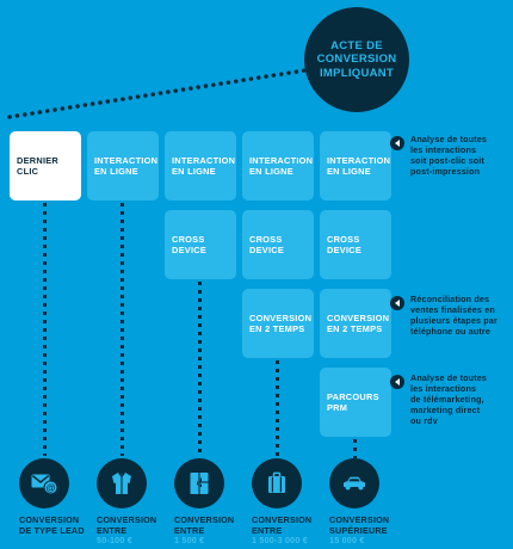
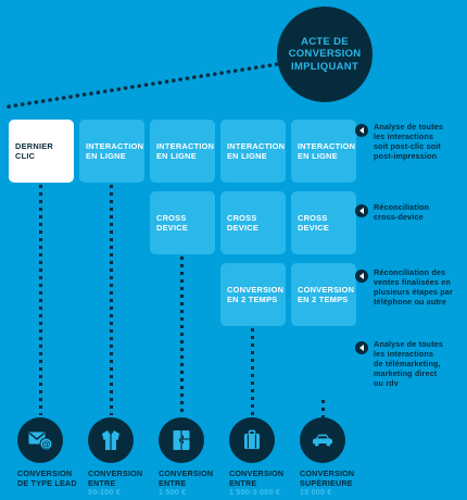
  ACTE DE
  CONVERSION
  IMPLIQUANT
  DERNIER
  CLIC
  INTERACTION
  EN LIGNE
  INTERACTION
  EN LIGNE
  INTERACTION
  EN LIGNE
  INTERACTION
  EN LIGNE
  CROSS
  DEVICE
  CROSS
  DEVICE
  CROSS
  DEVICE
  CONVERSION
  EN 2 TEMPS
  CONVERSION
  EN 2 TEMPS
- PARCOURS
- PRM
  Analyse de toutes
  les interactions
  soit post-clic soit
  post-impression
+ Réconciliation
+ cross-device
  Réconciliation des
  ventes finalisées en
  plusieurs étapes par
  téléphone ou autre
  Analyse de toutes
  les interactions
  de télémarketing,
  marketing direct
  ou rdv
  @
  CONVERSION
  DE TYPE LEAD
  CONVERSION
  ENTRE
  50-100 €
  CONVERSION
  ENTRE
  1 500 €
  CONVERSION
  ENTRE
  1 500-3 000 €
  CONVERSION
  SUPÉRIEURE
  15 000 €
